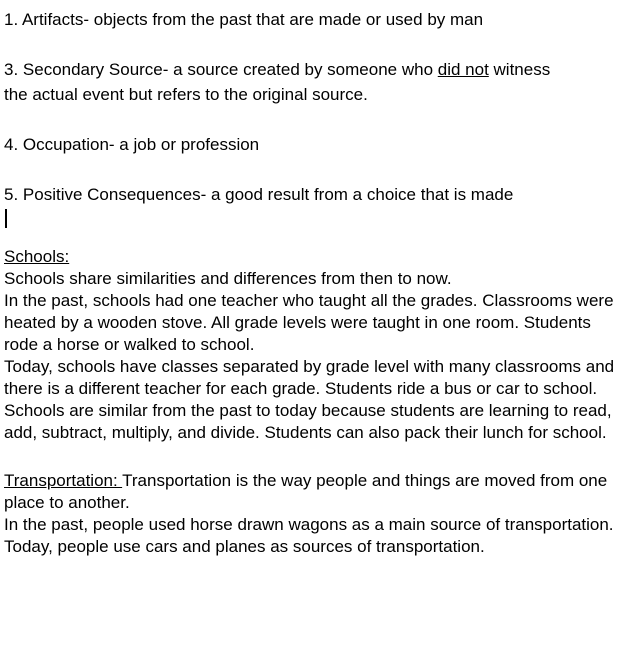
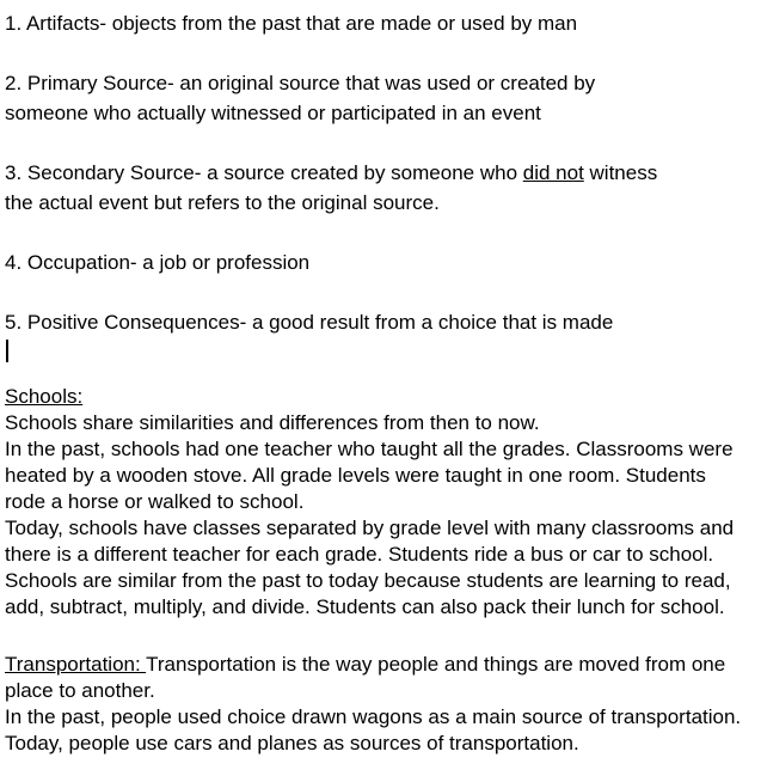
  1. Artifacts- objects from the past that are made or used by man
+ 2. Primary Source- an original source that was used or created by
+ someone who actually witnessed or participated in an event
  3. Secondary Source- a source created by someone who did not witness
  the actual event but refers to the original source.
  4. Occupation- a job or profession
  5. Positive Consequences- a good result from a choice that is made
  Schools:
  Schools share similarities and differences from then to now.
  In the past, schools had one teacher who taught all the grades. Classrooms were
  heated by a wooden stove. All grade levels were taught in one room. Students
  rode a horse or walked to school.
  Today, schools have classes separated by grade level with many classrooms and
  there is a different teacher for each grade. Students ride a bus or car to school.
  Schools are similar from the past to today because students are learning to read,
  add, subtract, multiply, and divide. Students can also pack their lunch for school.
  Transportation: Transportation is the way people and things are moved from one
  place to another.
- In the past, people used horse drawn wagons as a main source of transportation.
+ In the past, people used choice drawn wagons as a main source of transportation.
  Today, people use cars and planes as sources of transportation.
